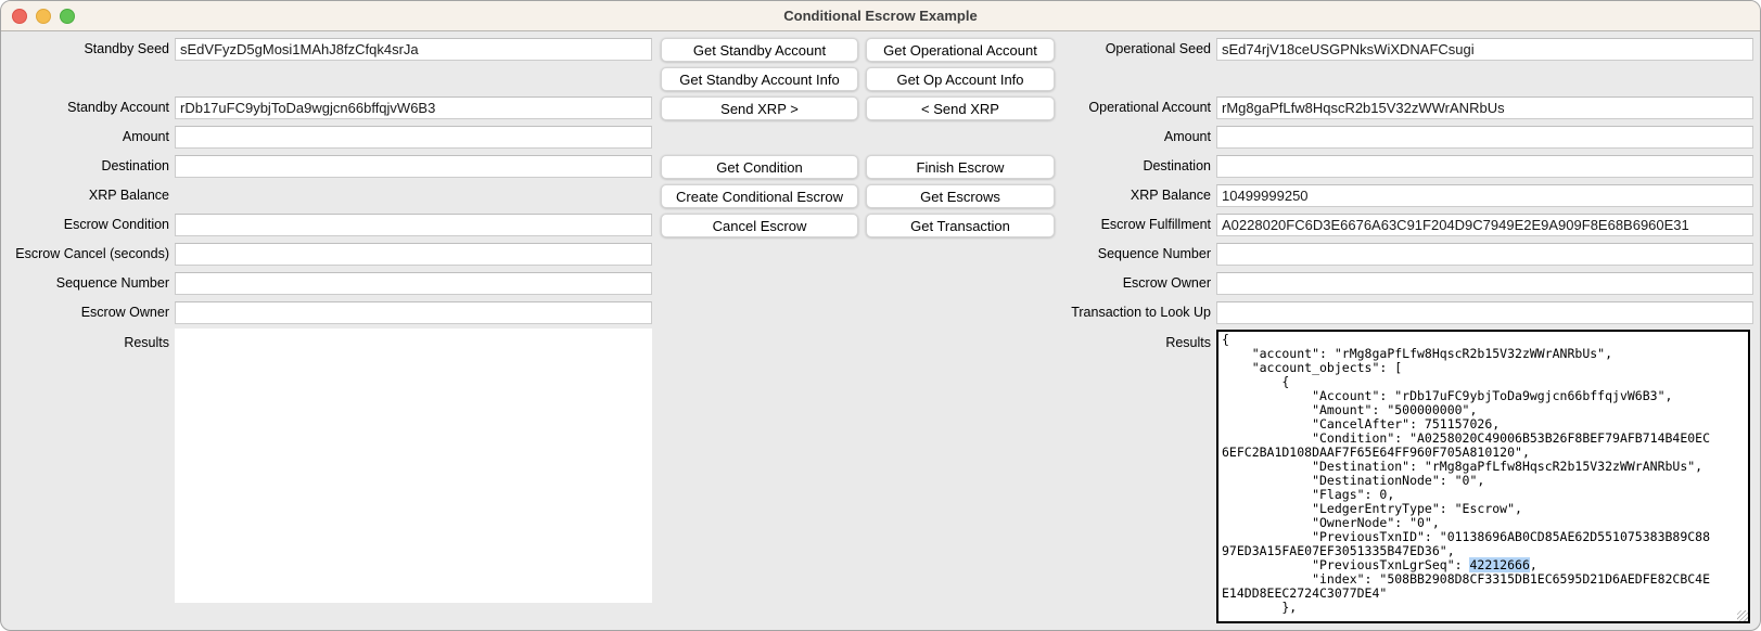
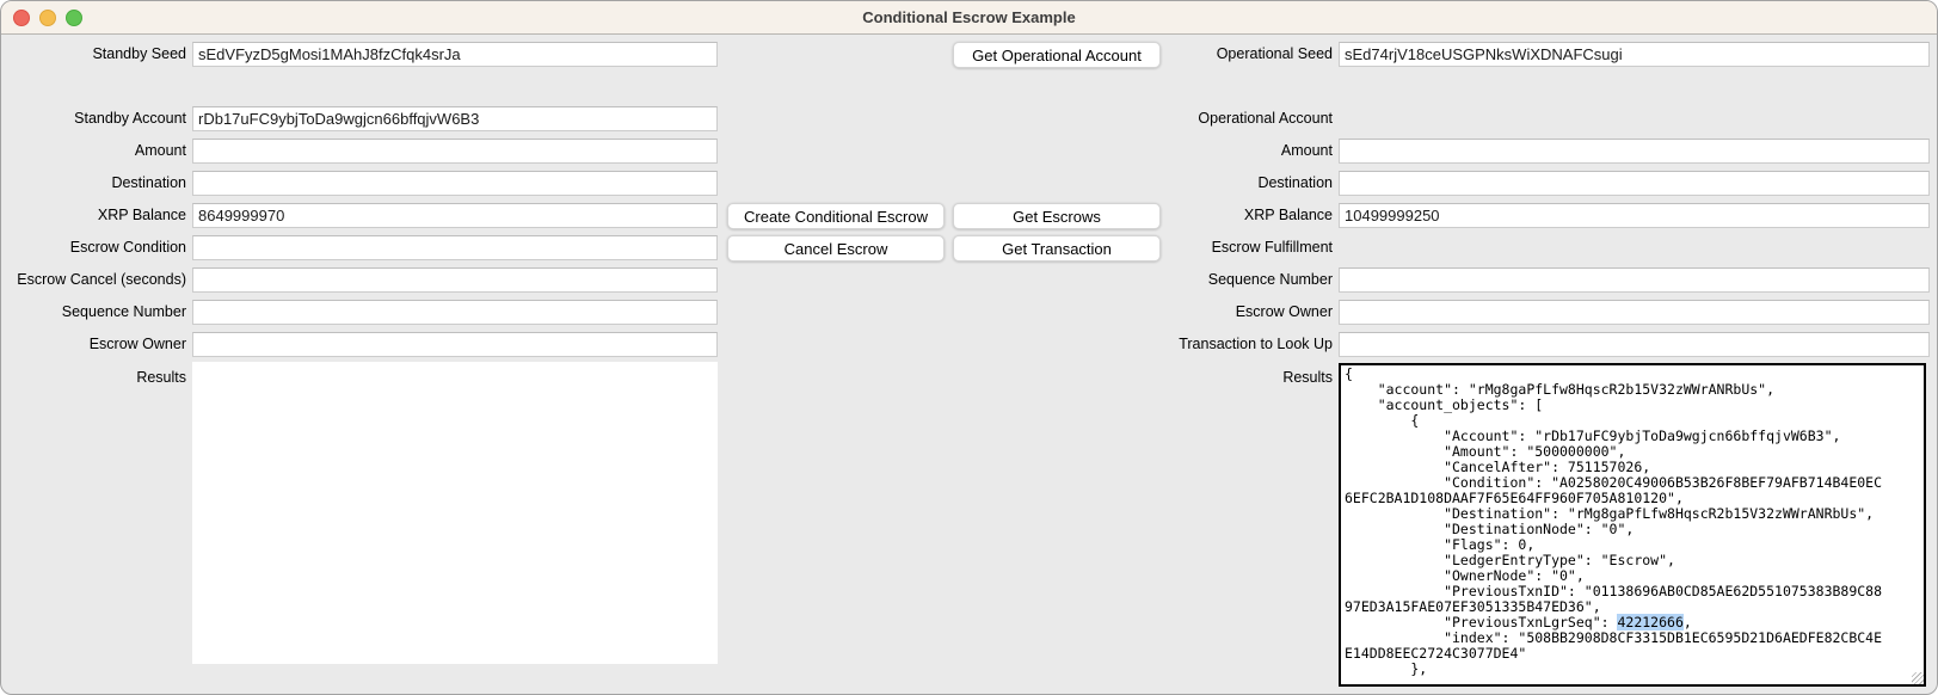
  Conditional Escrow Example
  Standby Seed
  sEdVFyzD5gMosi1MAhJ8fzCfqk4srJa
  Standby Account
  rDb17uFC9ybjToDa9wgjcn66bffqjvW6B3
  Amount
  Destination
  XRP Balance
+ 8649999970
  Escrow Condition
  Escrow Cancel (seconds)
  Sequence Number
  Escrow Owner
  Results
- Get Standby Account
  Get Operational Account
- Get Standby Account Info
- Get Op Account Info
- Send XRP >
- < Send XRP
- Get Condition
- Finish Escrow
  Create Conditional Escrow
  Get Escrows
  Cancel Escrow
  Get Transaction
  Operational Seed
  sEd74rjV18ceUSGPNksWiXDNAFCsugi
  Operational Account
- rMg8gaPfLfw8HqscR2b15V32zWWrANRbUs
  Amount
  Destination
  XRP Balance
  10499999250
  Escrow Fulfillment
- A0228020FC6D3E6676A63C91F204D9C7949E2E9A909F8E68B6960E31
  Sequence Number
  Escrow Owner
  Transaction to Look Up
  Results
  {
  "account": "rMg8gaPfLfw8HqscR2b15V32zWWrANRbUs",
  "account_objects": [
  {
  "Account": "rDb17uFC9ybjToDa9wgjcn66bffqjvW6B3",
  "Amount": "500000000",
  "CancelAfter": 751157026,
  "Condition": "A0258020C49006B53B26F8BEF79AFB714B4E0EC
  6EFC2BA1D108DAAF7F65E64FF960F705A810120",
  "Destination": "rMg8gaPfLfw8HqscR2b15V32zWWrANRbUs",
  "DestinationNode": "0",
  "Flags": 0,
  "LedgerEntryType": "Escrow",
  "OwnerNode": "0",
  "PreviousTxnID": "01138696AB0CD85AE62D551075383B89C88
  97ED3A15FAE07EF3051335B47ED36",
  "PreviousTxnLgrSeq": 42212666,
  "index": "508BB2908D8CF3315DB1EC6595D21D6AEDFE82CBC4E
  E14DD8EEC2724C3077DE4"
  },
